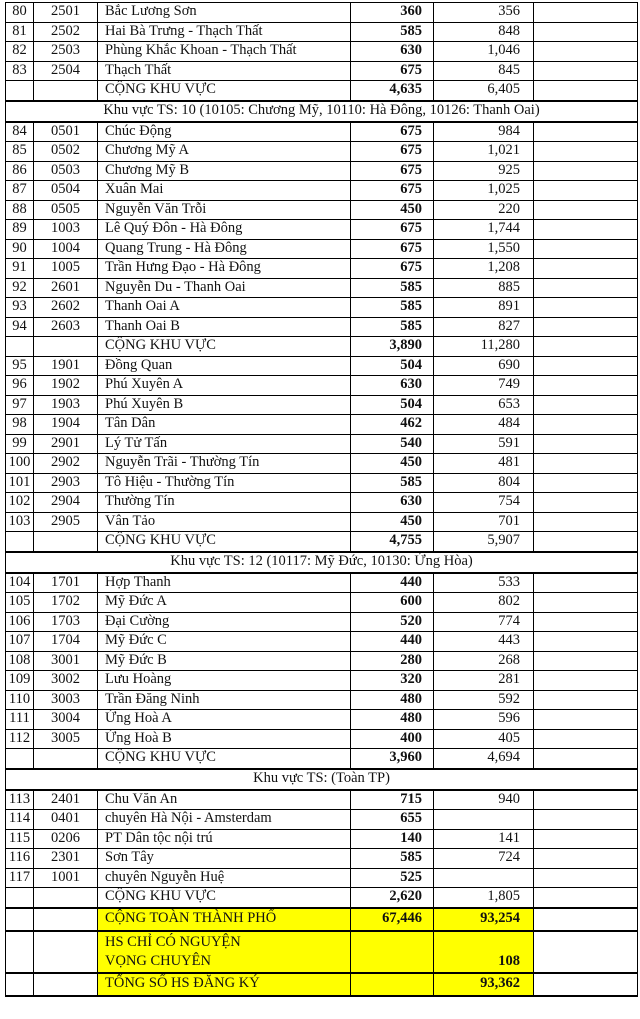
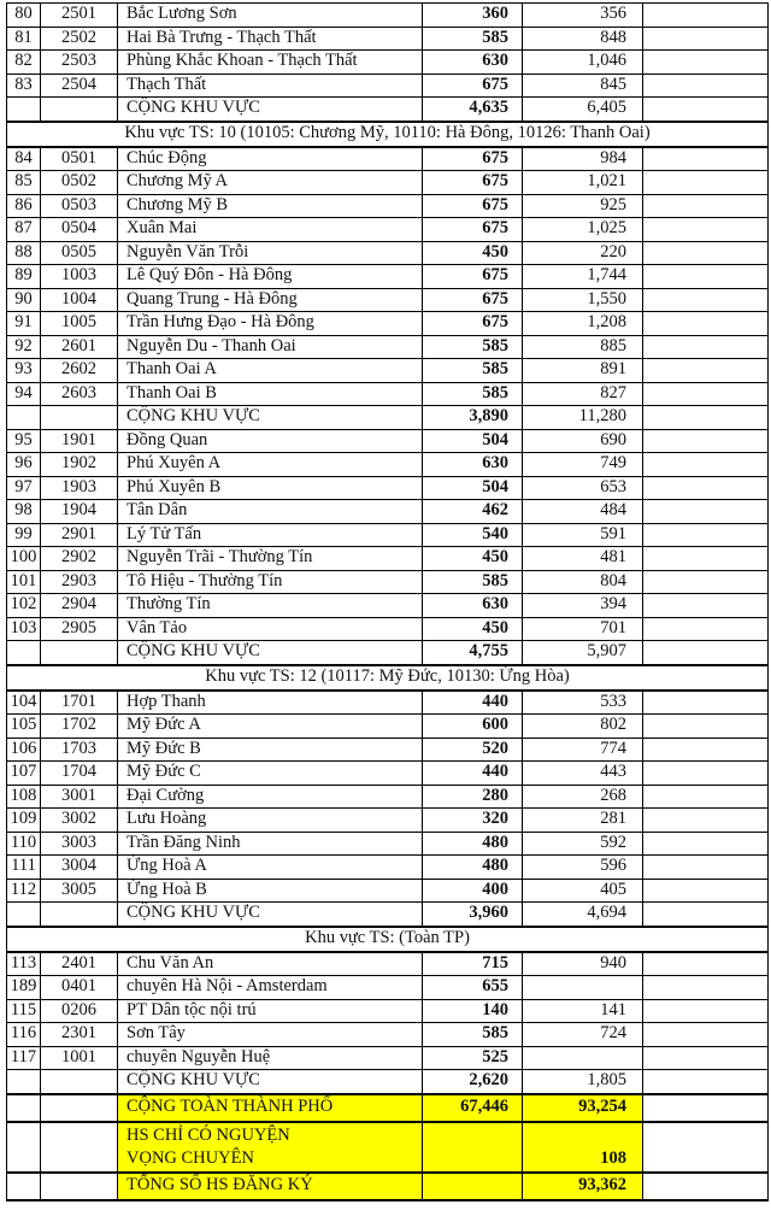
  80	2501	Bắc Lương Sơn	360	356
  81	2502	Hai Bà Trưng - Thạch Thất	585	848
  82	2503	Phùng Khắc Khoan - Thạch Thất	630	1,046
  83	2504	Thạch Thất	675	845
  		CỘNG KHU VỰC	4,635	6,405
  Khu vực TS: 10 (10105: Chương Mỹ, 10110: Hà Đông, 10126: Thanh Oai)
  84	0501	Chúc Động	675	984
  85	0502	Chương Mỹ A	675	1,021
  86	0503	Chương Mỹ B	675	925
  87	0504	Xuân Mai	675	1,025
  88	0505	Nguyễn Văn Trỗi	450	220
  89	1003	Lê Quý Đôn - Hà Đông	675	1,744
  90	1004	Quang Trung - Hà Đông	675	1,550
  91	1005	Trần Hưng Đạo - Hà Đông	675	1,208
  92	2601	Nguyễn Du - Thanh Oai	585	885
  93	2602	Thanh Oai A	585	891
  94	2603	Thanh Oai B	585	827
  		CỘNG KHU VỰC	3,890	11,280
  95	1901	Đồng Quan	504	690
  96	1902	Phú Xuyên A	630	749
  97	1903	Phú Xuyên B	504	653
  98	1904	Tân Dân	462	484
  99	2901	Lý Tử Tấn	540	591
  100	2902	Nguyễn Trãi - Thường Tín	450	481
  101	2903	Tô Hiệu - Thường Tín	585	804
- 102	2904	Thường Tín	630	754
+ 102	2904	Thường Tín	630	394
  103	2905	Vân Tảo	450	701
  		CỘNG KHU VỰC	4,755	5,907
  Khu vực TS: 12 (10117: Mỹ Đức, 10130: Ứng Hòa)
  104	1701	Hợp Thanh	440	533
  105	1702	Mỹ Đức A	600	802
- 106	1703	Đại Cường	520	774
+ 106	1703	Mỹ Đức B	520	774
  107	1704	Mỹ Đức C	440	443
- 108	3001	Mỹ Đức B	280	268
+ 108	3001	Đại Cường	280	268
  109	3002	Lưu Hoàng	320	281
  110	3003	Trần Đăng Ninh	480	592
  111	3004	Ứng Hoà A	480	596
  112	3005	Ứng Hoà B	400	405
  		CỘNG KHU VỰC	3,960	4,694
  Khu vực TS: (Toàn TP)
  113	2401	Chu Văn An	715	940
- 114	0401	chuyên Hà Nội - Amsterdam	655
+ 189	0401	chuyên Hà Nội - Amsterdam	655
  115	0206	PT Dân tộc nội trú	140	141
  116	2301	Sơn Tây	585	724
  117	1001	chuyên Nguyễn Huệ	525
  		CỘNG KHU VỰC	2,620	1,805
  		CỘNG TOÀN THÀNH PHỐ	67,446	93,254
  		HS CHỈ CÓ NGUYỆN VỌNG CHUYÊN		108
  		TỔNG SỐ HS ĐĂNG KÝ		93,362
